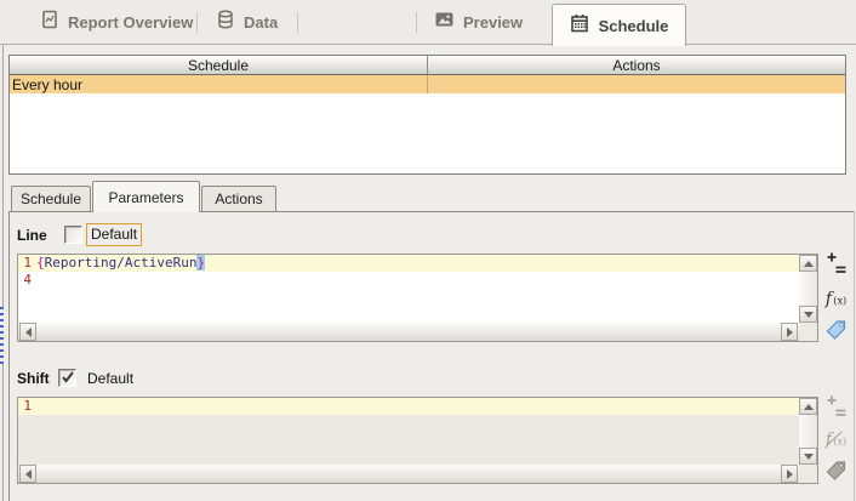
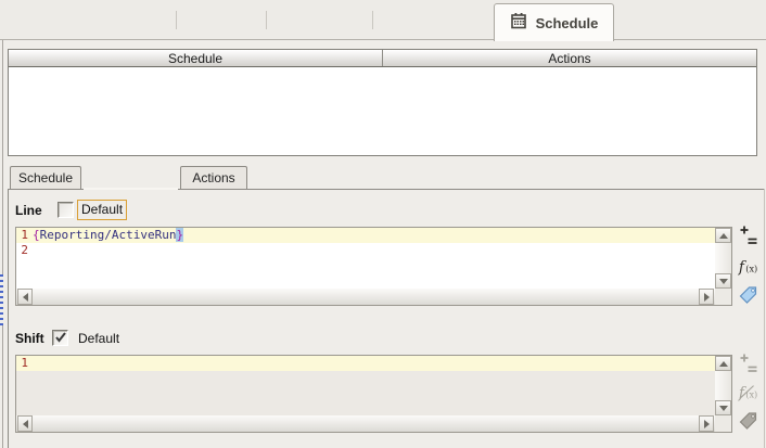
- Report Overview
- Data
- Preview
  Schedule
  Schedule
  Actions
- Every hour
  Schedule
- Parameters
  Actions
  Line
  Default
  1
  {Reporting/ActiveRun}
- 4
+ 2
  f
  (x)
  Shift
  Default
  1
  f
  (x)
